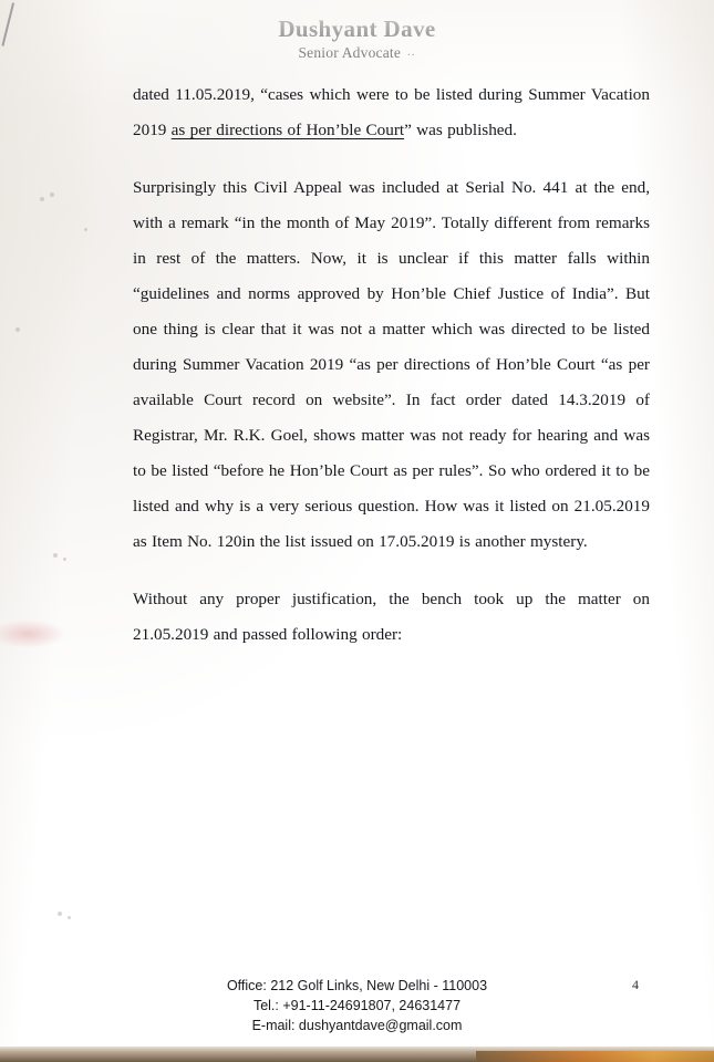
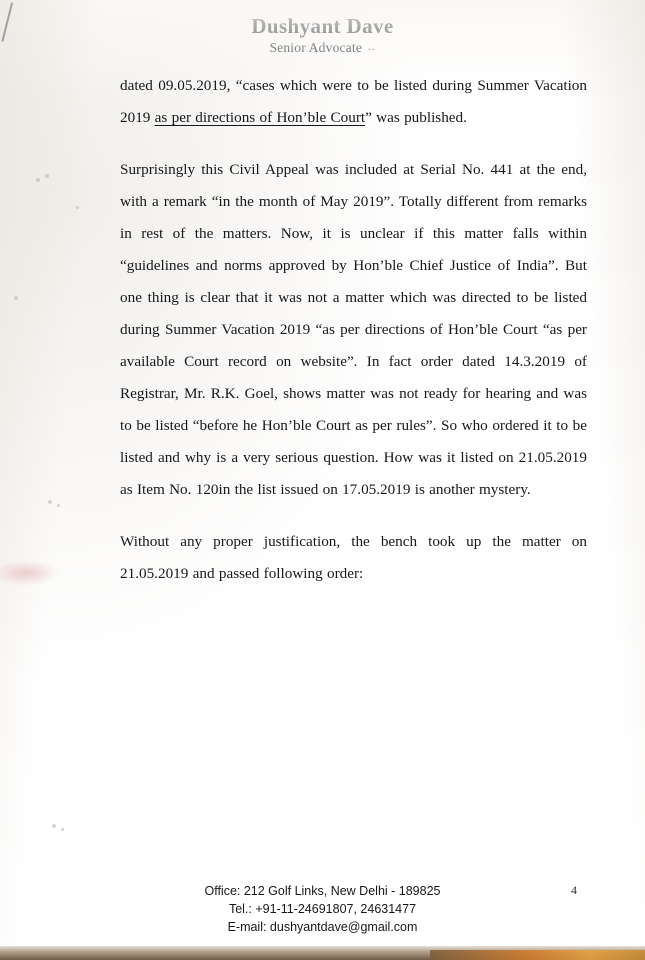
- dated 11.05.2019, “cases which were to be listed during Summer Vacation 2019 as per directions of Hon’ble Court” was published.
+ dated 09.05.2019, “cases which were to be listed during Summer Vacation 2019 as per directions of Hon’ble Court” was published.
  Surprisingly this Civil Appeal was included at Serial No. 441 at the end, with a remark “in the month of May 2019”. Totally different from remarks in rest of the matters. Now, it is unclear if this matter falls within “guidelines and norms approved by Hon’ble Chief Justice of India”. But one thing is clear that it was not a matter which was directed to be listed during Summer Vacation 2019 “as per directions of Hon’ble Court “as per available Court record on website”. In fact order dated 14.3.2019 of Registrar, Mr. R.K. Goel, shows matter was not ready for hearing and was to be listed “before he Hon’ble Court as per rules”. So who ordered it to be listed and why is a very serious question. How was it listed on 21.05.2019 as Item No. 120in the list issued on 17.05.2019 is another mystery.
  Without any proper justification, the bench took up the matter on 21.05.2019 and passed following order:
  4
- Office: 212 Golf Links, New Delhi - 110003
+ Office: 212 Golf Links, New Delhi - 189825
  Tel.: +91-11-24691807, 24631477
  E-mail: dushyantdave@gmail.com
